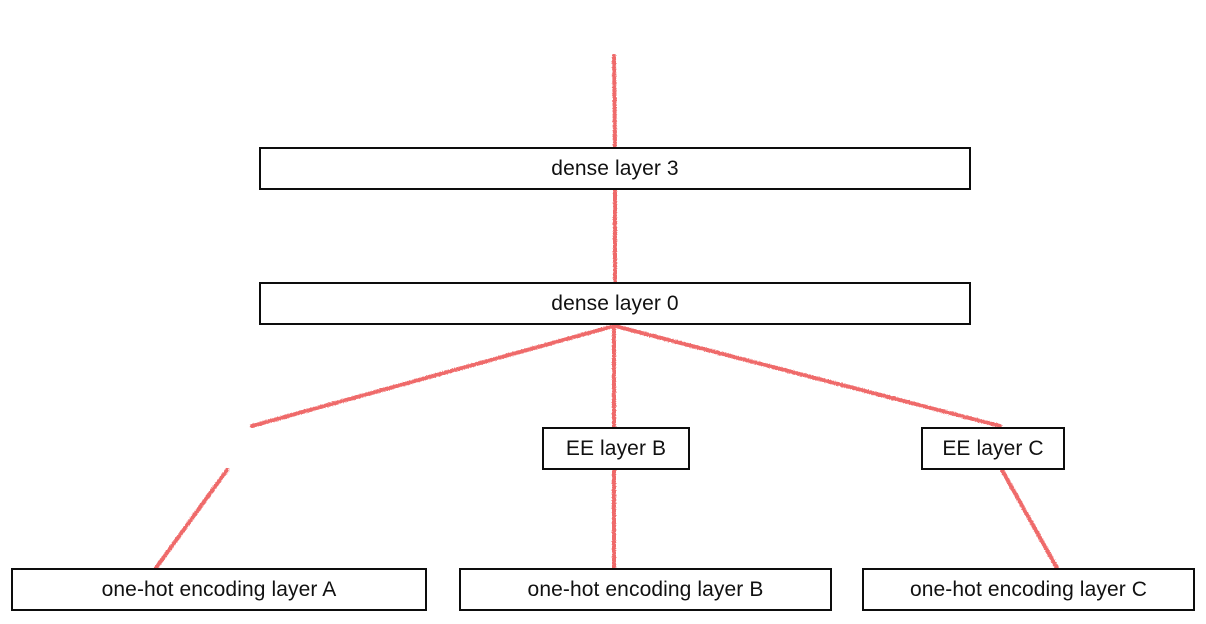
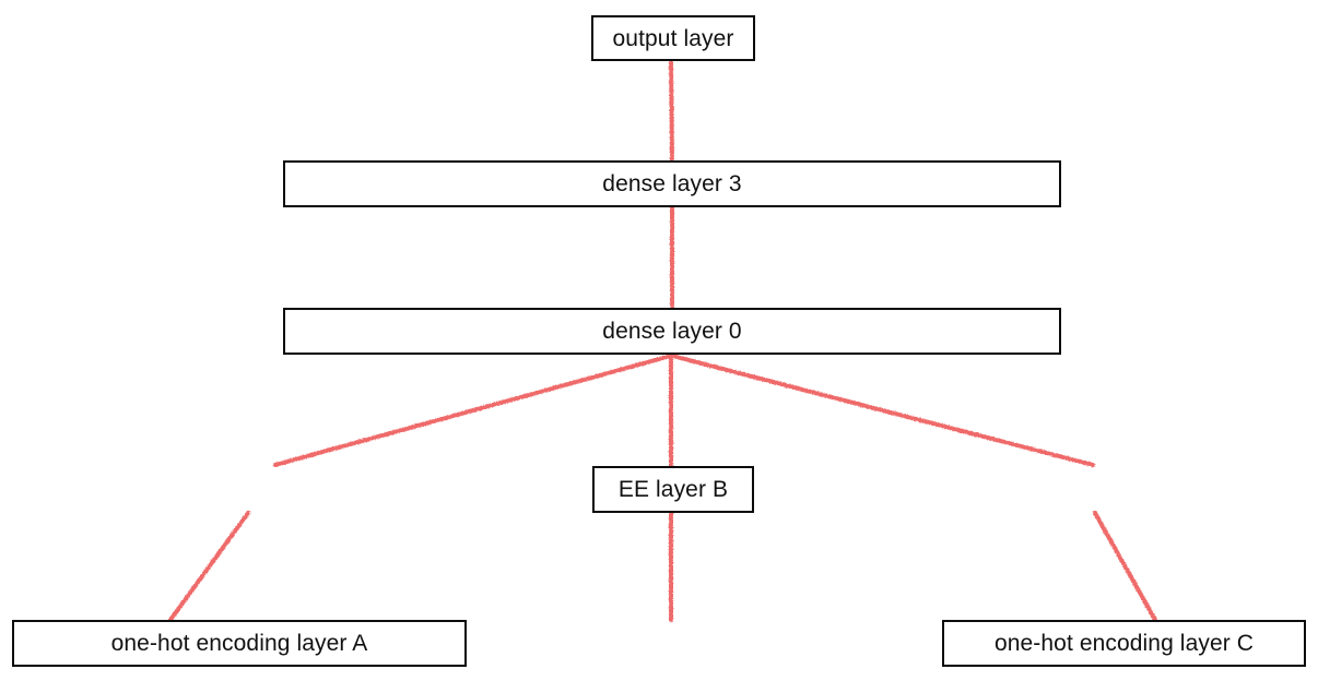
+ output layer
  dense layer 3
  dense layer 0
  EE layer B
- EE layer C
  one-hot encoding layer A
- one-hot encoding layer B
  one-hot encoding layer C
